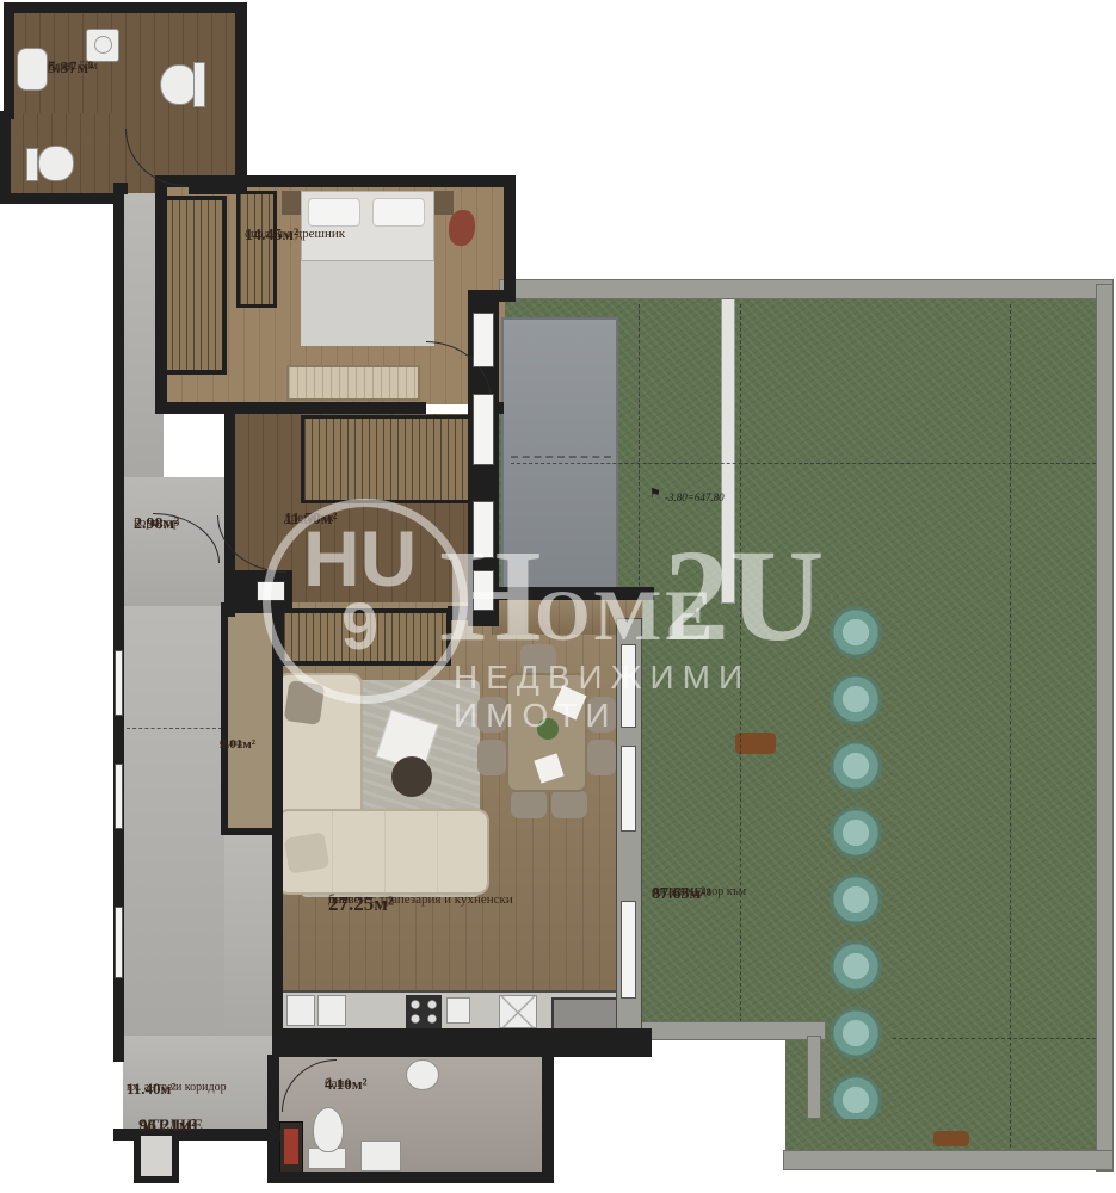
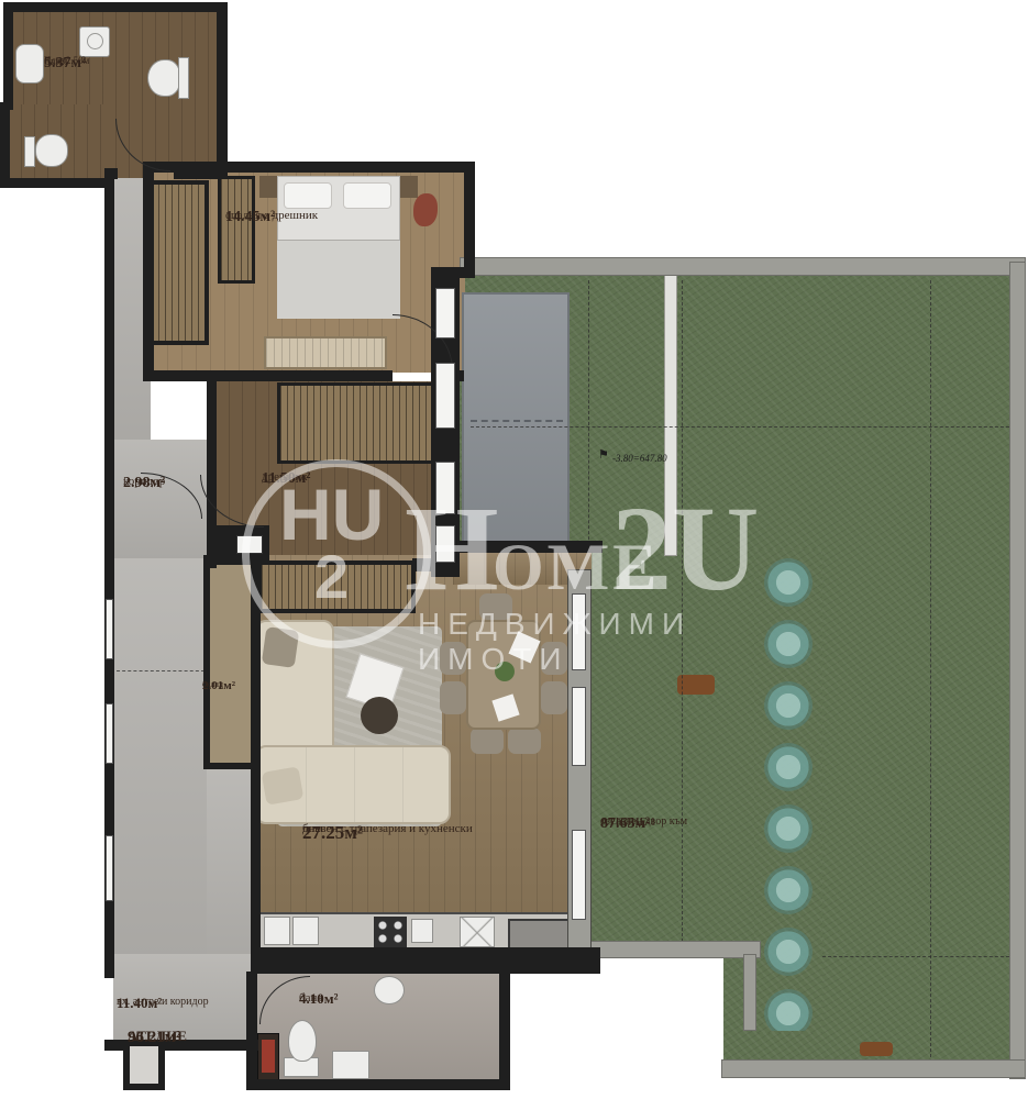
  ⚑
  -3.80=647.80
  Нсв=2.50м
  баня
  5.37м²
  спалня с дрешник
  14.45м²
  коридор
  2.98м²
  дрешник
  11.50м²
  склад
  2.01м²
  дневен с трапезария и кухненски
  бокс
  27.25м²
  вх. антре и коридор
  11.40м²
  АТЕЛИЕ
  96.21м²
  баня
  4.10м²
  озеленен двор към
  АТЕЛИЕ 1
  87.63м²
  HU
- 9
+ 2
  H
  OME
  2U
  НЕДВИЖИМИ ИМОТИ
